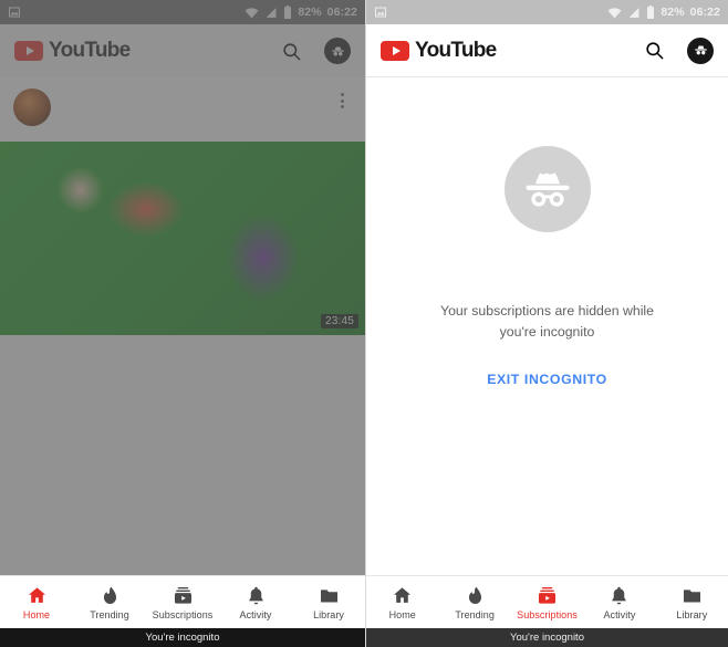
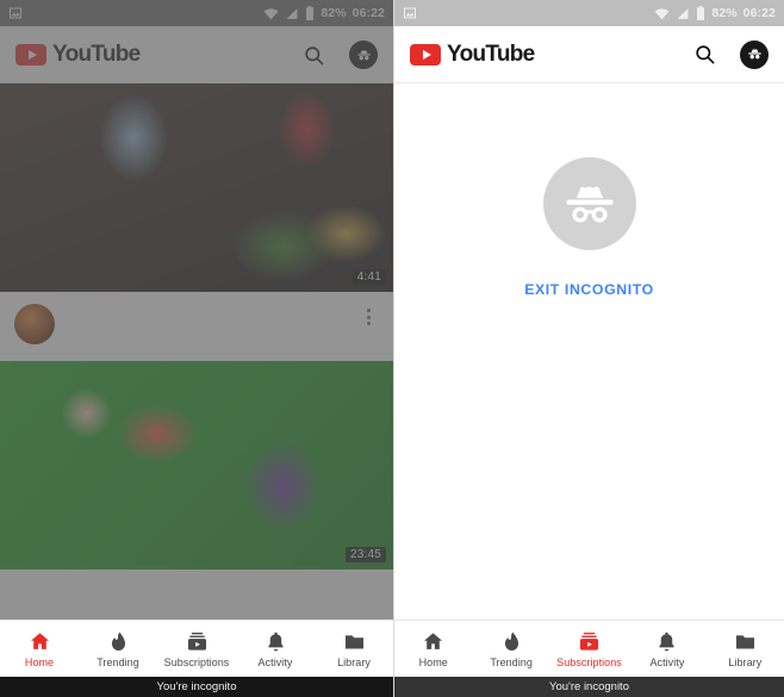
  82%
  06:22
  YouTube
+ 4:41
  23:45
  Home
  Trending
  Subscriptions
  Activity
  Library
  You're incognito
  82%
  06:22
  YouTube
- Your subscriptions are hidden while you're incognito
  EXIT INCOGNITO
  Home
  Trending
  Subscriptions
  Activity
  Library
  You're incognito
